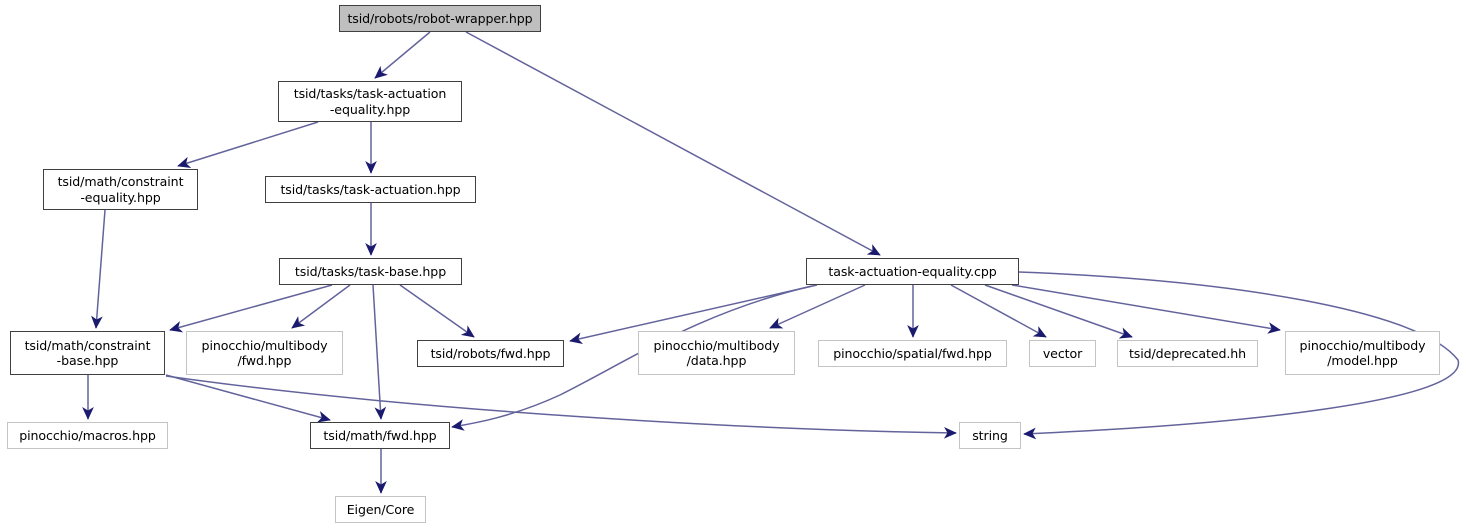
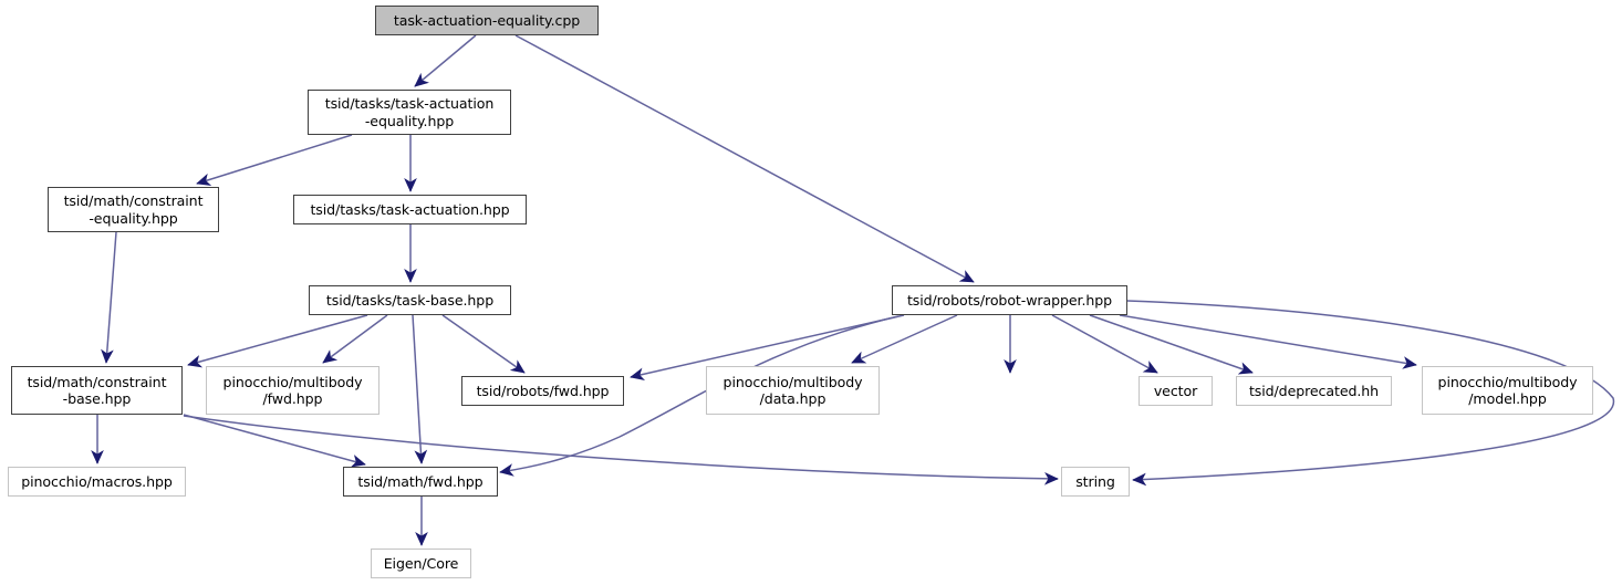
- tsid/robots/robot-wrapper.hpp
+ task-actuation-equality.cpp
  tsid/tasks/task-actuation
  -equality.hpp
  tsid/math/constraint
  -equality.hpp
  tsid/tasks/task-actuation.hpp
  tsid/tasks/task-base.hpp
- task-actuation-equality.cpp
+ tsid/robots/robot-wrapper.hpp
  tsid/math/constraint
  -base.hpp
  pinocchio/multibody
  /fwd.hpp
  tsid/robots/fwd.hpp
  pinocchio/multibody
  /data.hpp
- pinocchio/spatial/fwd.hpp
  vector
  tsid/deprecated.hh
  pinocchio/multibody
  /model.hpp
  pinocchio/macros.hpp
  tsid/math/fwd.hpp
  string
  Eigen/Core
